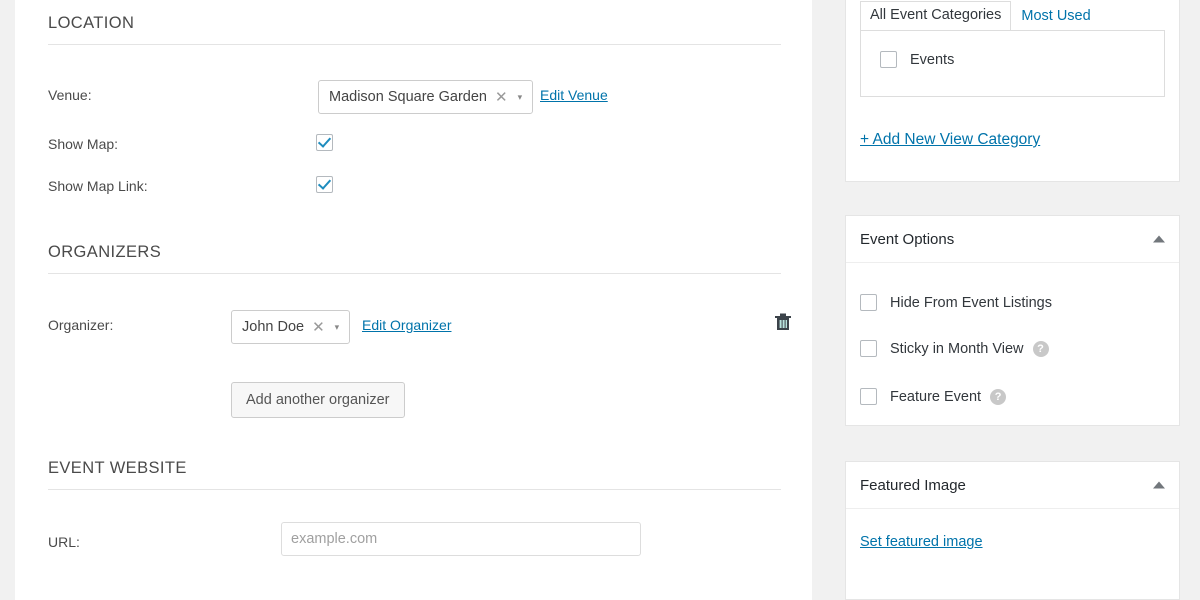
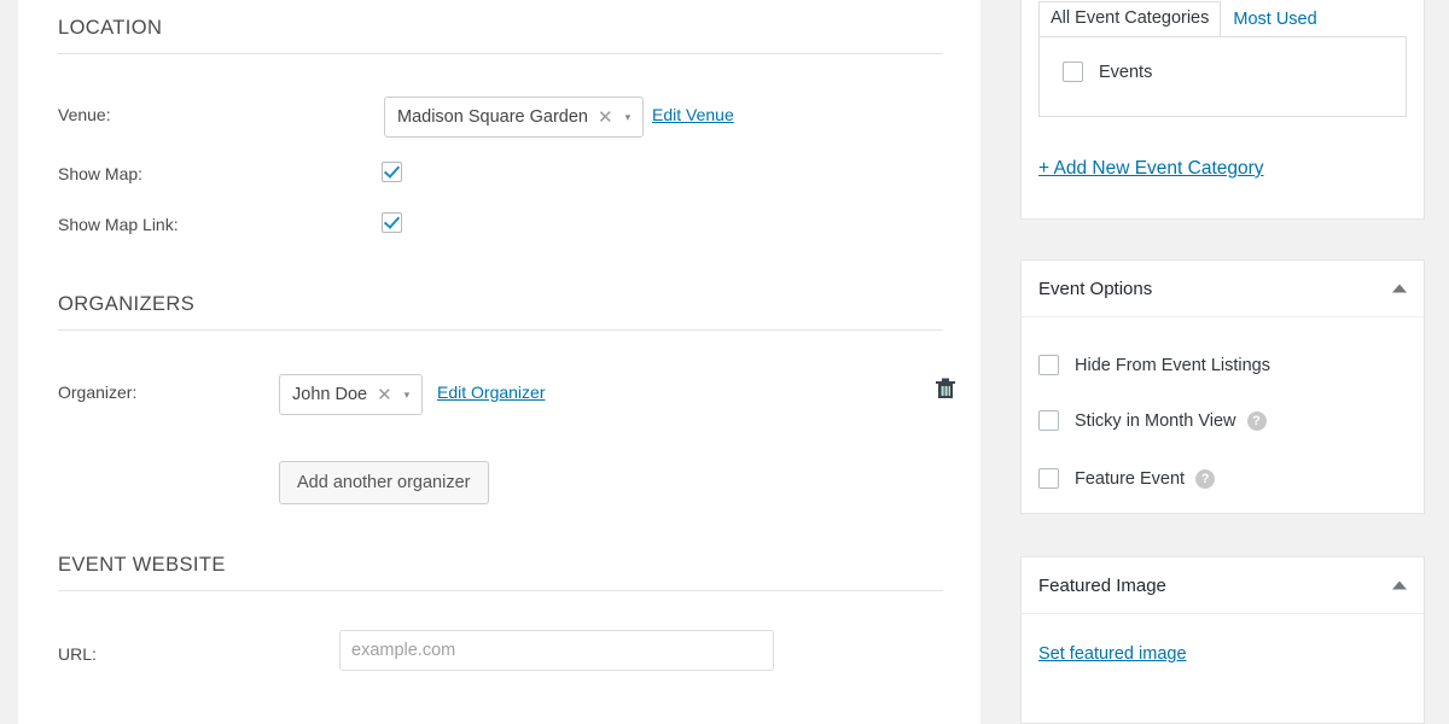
  LOCATION
  Venue:
  Madison Square Garden
  ✕
  ▾
  Edit Venue
  Show Map:
  Show Map Link:
  ORGANIZERS
  Organizer:
  John Doe
  ✕
  ▾
  Edit Organizer
  Add another organizer
  EVENT WEBSITE
  URL:
  example.com
  All Event Categories
  Most Used
  Events
- + Add New View Category
+ + Add New Event Category
  Event Options
  Hide From Event Listings
  Sticky in Month View
  ?
  Feature Event
  ?
  Featured Image
  Set featured image
